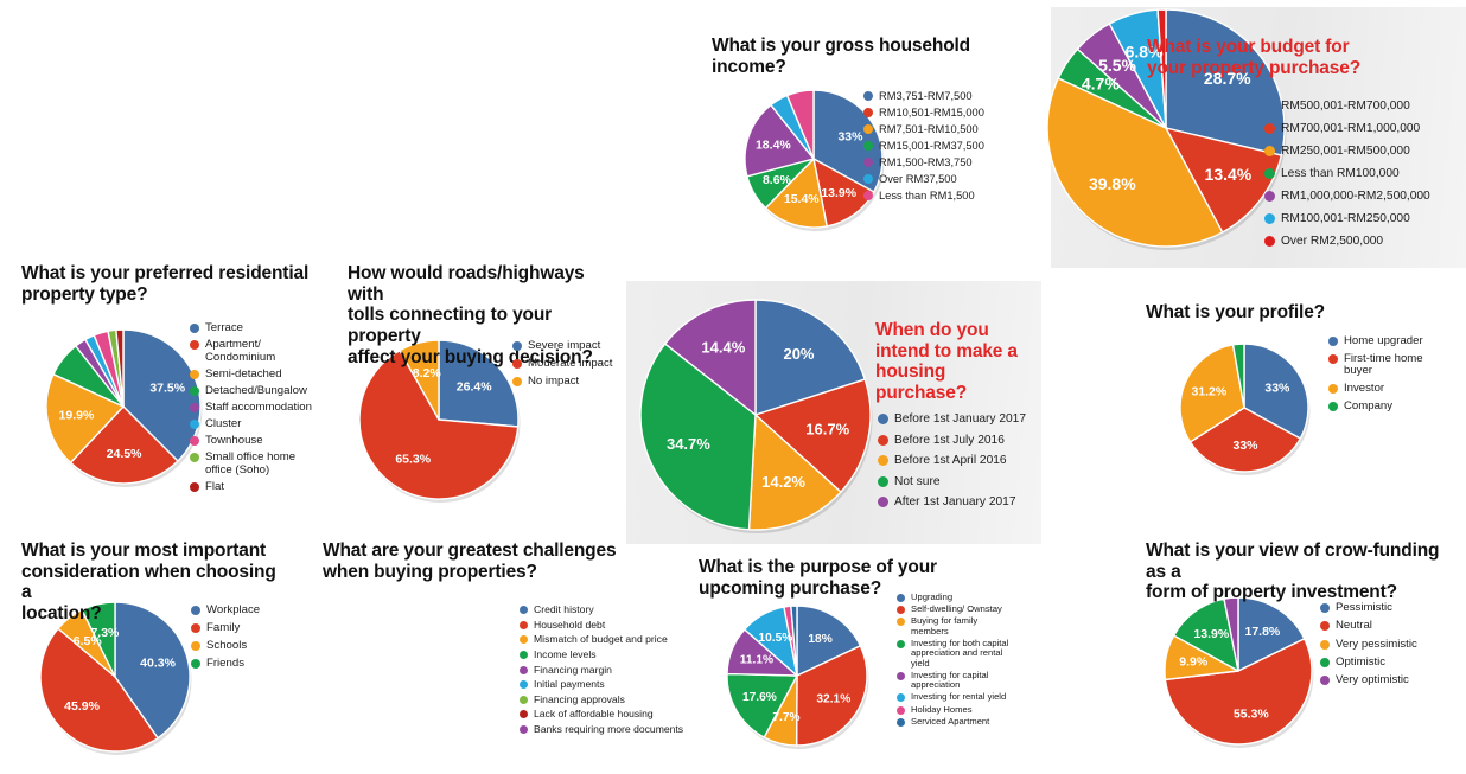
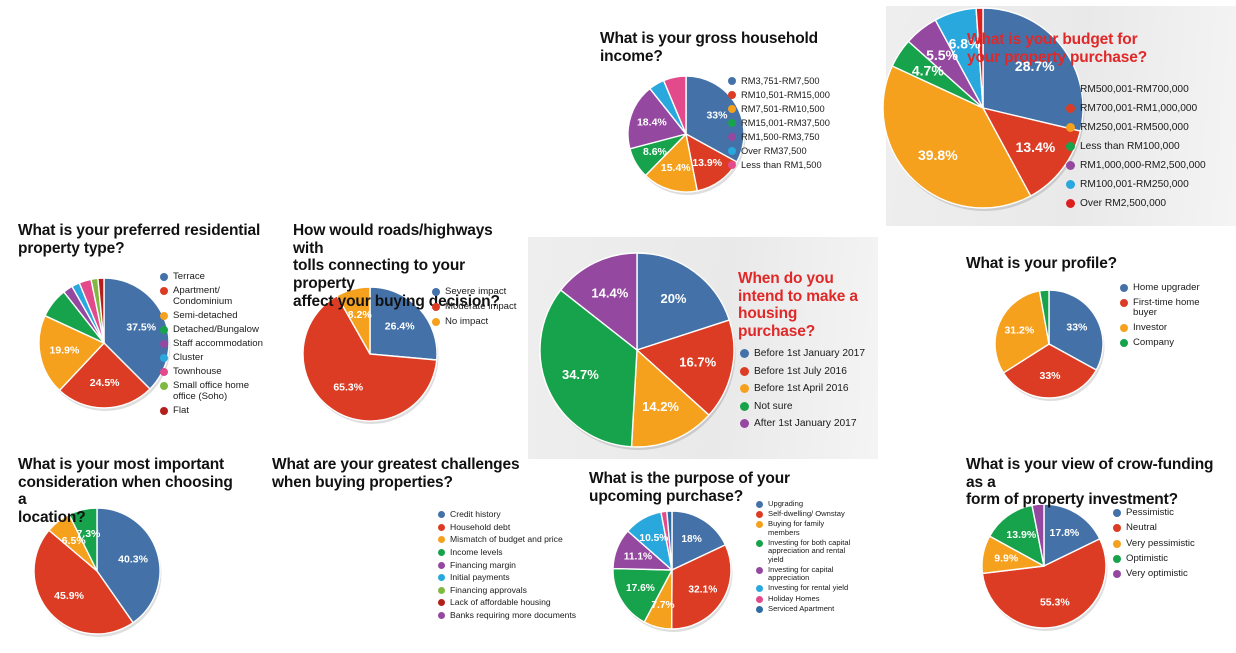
  What is your gross household
  income?
  33%
  13.9%
  15.4%
  8.6%
  18.4%
  RM3,751-RM7,500
  RM10,501-RM15,000
  RM7,501-RM10,500
  RM15,001-RM37,500
  RM1,500-RM3,750
  Over RM37,500
  Less than RM1,500
  What is your budget for
  your property purchase?
  28.7%
  13.4%
  39.8%
  4.7%
  5.5%
  6.8%
  RM500,001-RM700,000
  RM700,001-RM1,000,000
  RM250,001-RM500,000
  Less than RM100,000
  RM1,000,000-RM2,500,000
  RM100,001-RM250,000
  Over RM2,500,000
  What is your preferred residential
  property type?
  37.5%
  24.5%
  19.9%
  Terrace
  Apartment/
  Condominium
  Semi-detached
  Detached/Bungalow
  Staff accommodation
  Cluster
  Townhouse
  Small office home
  office (Soho)
  Flat
  How would roads/highways with
  tolls connecting to your property
  affect your buying decision?
  26.4%
  65.3%
  8.2%
  Severe impact
  Moderate impact
  No impact
  When do you
  intend to make a
  housing purchase?
  20%
  16.7%
  14.2%
  34.7%
  14.4%
  Before 1st January 2017
  Before 1st July 2016
  Before 1st April 2016
  Not sure
  After 1st January 2017
  What is your profile?
  33%
  33%
  31.2%
  Home upgrader
  First-time home
  buyer
  Investor
  Company
  What is your most important
  consideration when choosing a
  location?
  40.3%
  45.9%
  6.5%
  7.3%
- Workplace
- Family
- Schools
- Friends
  What are your greatest challenges
  when buying properties?
  Credit history
  Household debt
  Mismatch of budget and price
  Income levels
  Financing margin
  Initial payments
  Financing approvals
  Lack of affordable housing
  Banks requiring more documents
  What is the purpose of your
  upcoming purchase?
  18%
  32.1%
  7.7%
  17.6%
  11.1%
  10.5%
  Upgrading
  Self-dwelling/ Ownstay
  Buying for family
  members
  Investing for both capital
  appreciation and rental
  yield
  Investing for capital
  appreciation
  Investing for rental yield
  Holiday Homes
  Serviced Apartment
  What is your view of crow-funding as a
  form of property investment?
  17.8%
  55.3%
  9.9%
  13.9%
  Pessimistic
  Neutral
  Very pessimistic
  Optimistic
  Very optimistic
